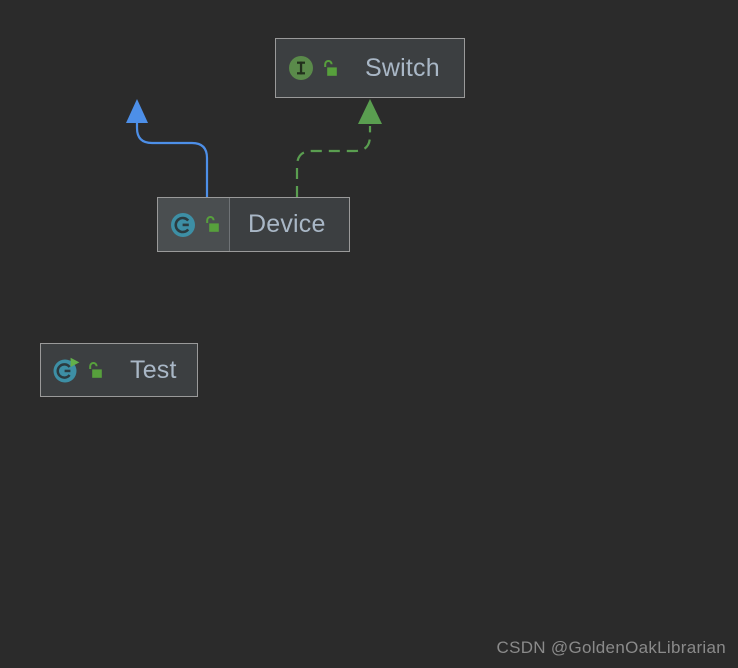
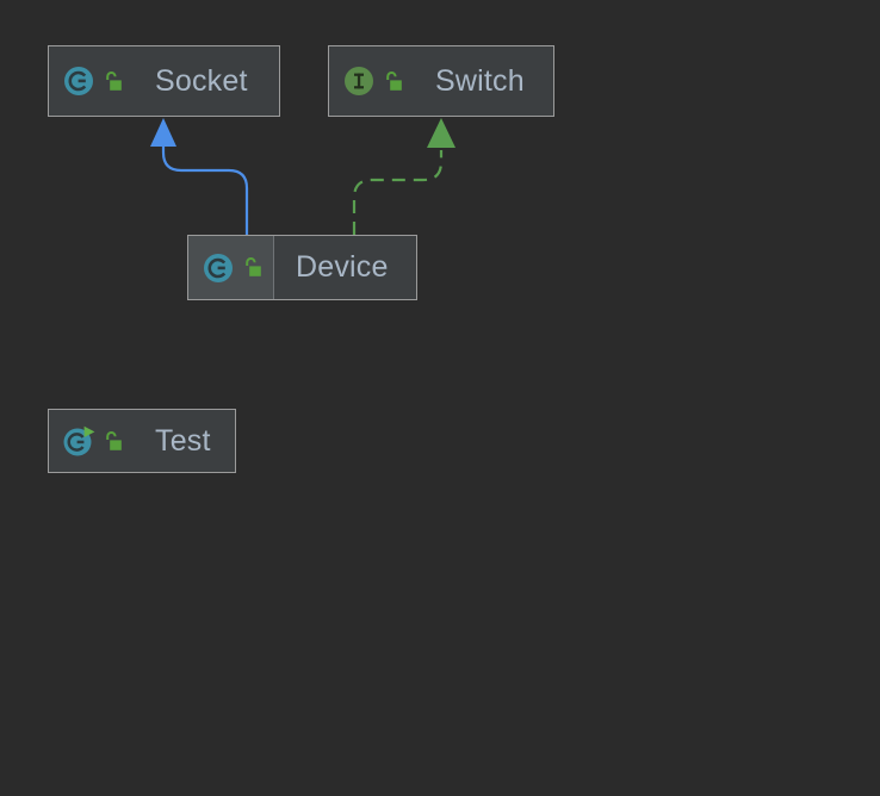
+ Socket
  Switch
  Device
  Test
- CSDN @GoldenOakLibrarian
